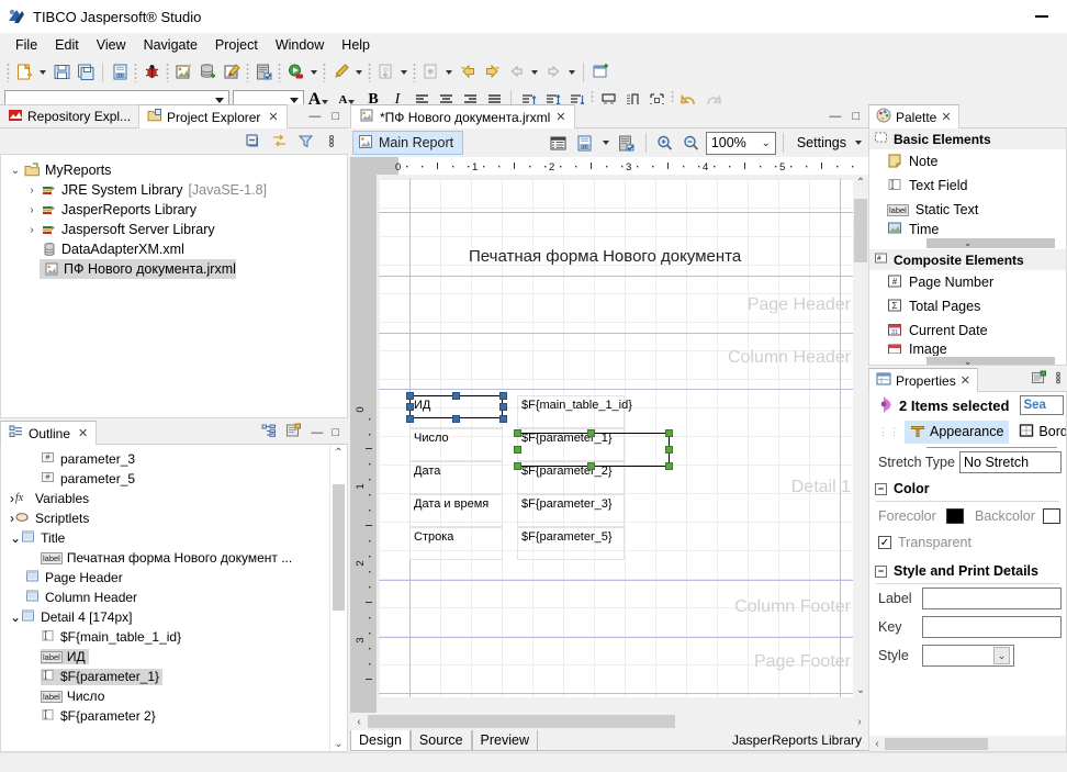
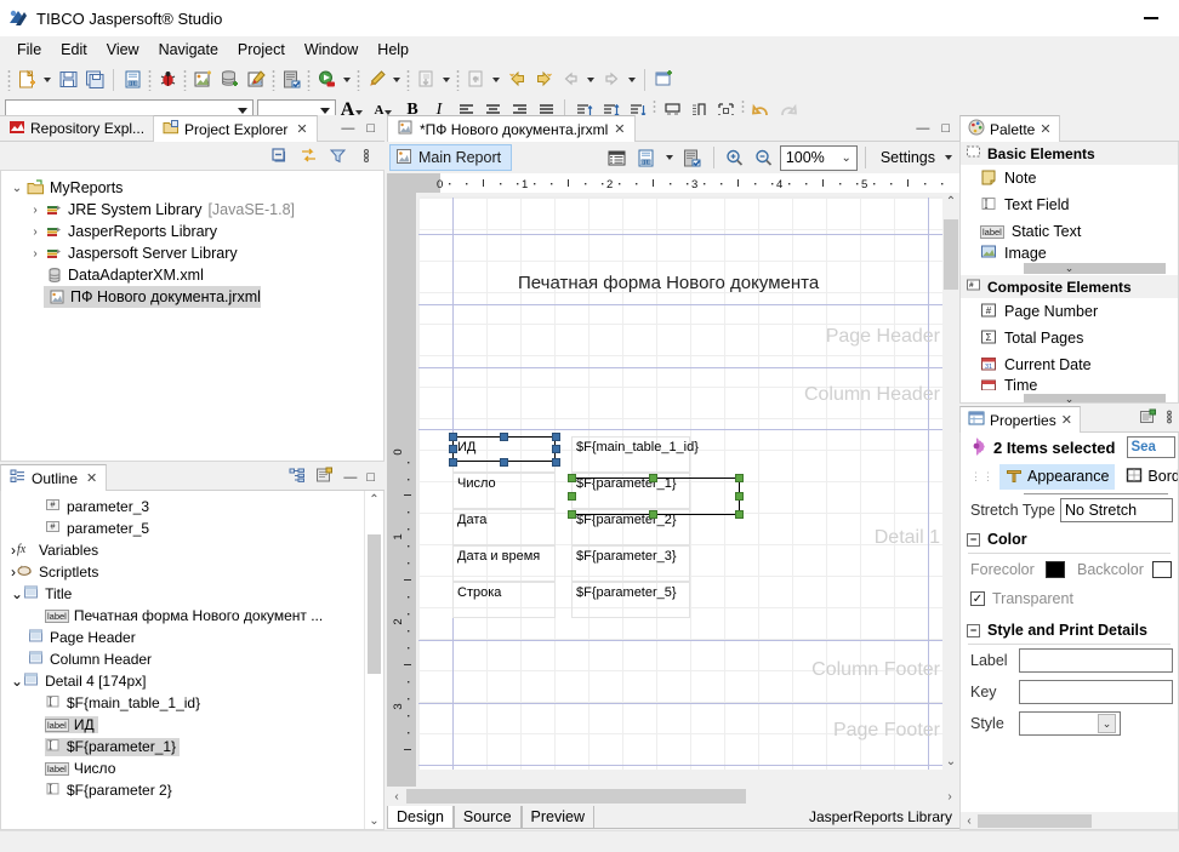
  TIBCO Jaspersoft® Studio
  File
  Edit
  View
  Navigate
  Project
  Window
  Help
  A
  A
  B
  I
  Repository Expl...
  Project Explorer
  ✕
  —
  □
  ⌄
  MyReports
  ›
  JRE System Library
  [JavaSE-1.8]
  ›
  JasperReports Library
  ›
  Jaspersoft Server Library
  DataAdapterXM.xml
  ПФ Нового документа.jrxml
  Outline
  ✕
  —
  □
  parameter_3
  parameter_5
  ›
  fx
  Variables
  ›
  Scriptlets
  ⌄
  Title
  label
  Печатная форма Нового документ ...
  Page Header
  Column Header
  ⌄
  Detail 4 [174px]
  $F{main_table_1_id}
  label
  ИД
  $F{parameter_1}
  label
  Число
  $F{parameter 2}
  ⌃
  ⌄
  *ПФ Нового документа.jrxml
  ✕
  —
  □
  Main Report
  100%
  ⌄
  Settings
  0
  1
  2
  3
  4
  5
  Печатная форма Нового документа
  Page Header
  Column Header
  Detail 1
  Column Footer
  Page Footer
  ИД
  $F{main_table_1_id}
  Число
  $F{parameter_1}
  Дата
  $F{parameter_2}
  Дата и время
  $F{parameter_3}
  Строка
  $F{parameter_5}
  ⌃
  ⌄
  ‹
  ›
  Design
  Source
  Preview
  JasperReports Library
  Palette
  ✕
  Basic Elements
  Note
  Text Field
  label
  Static Text
- Time
+ Image
  ⌄
  Composite Elements
  #
  Page Number
  Σ
  Total Pages
  Current Date
- Image
+ Time
  ⌄
  Properties
  ✕
  2 Items selected
  Sea
  ⋮⋮
  Appearance
  Stretch Type
  No Stretch
  −
  Color
  Forecolor
  Backcolor
  ✓
  Transparent
  −
  Style and Print Details
  Label
  Key
  Style
  ⌄
  ‹
